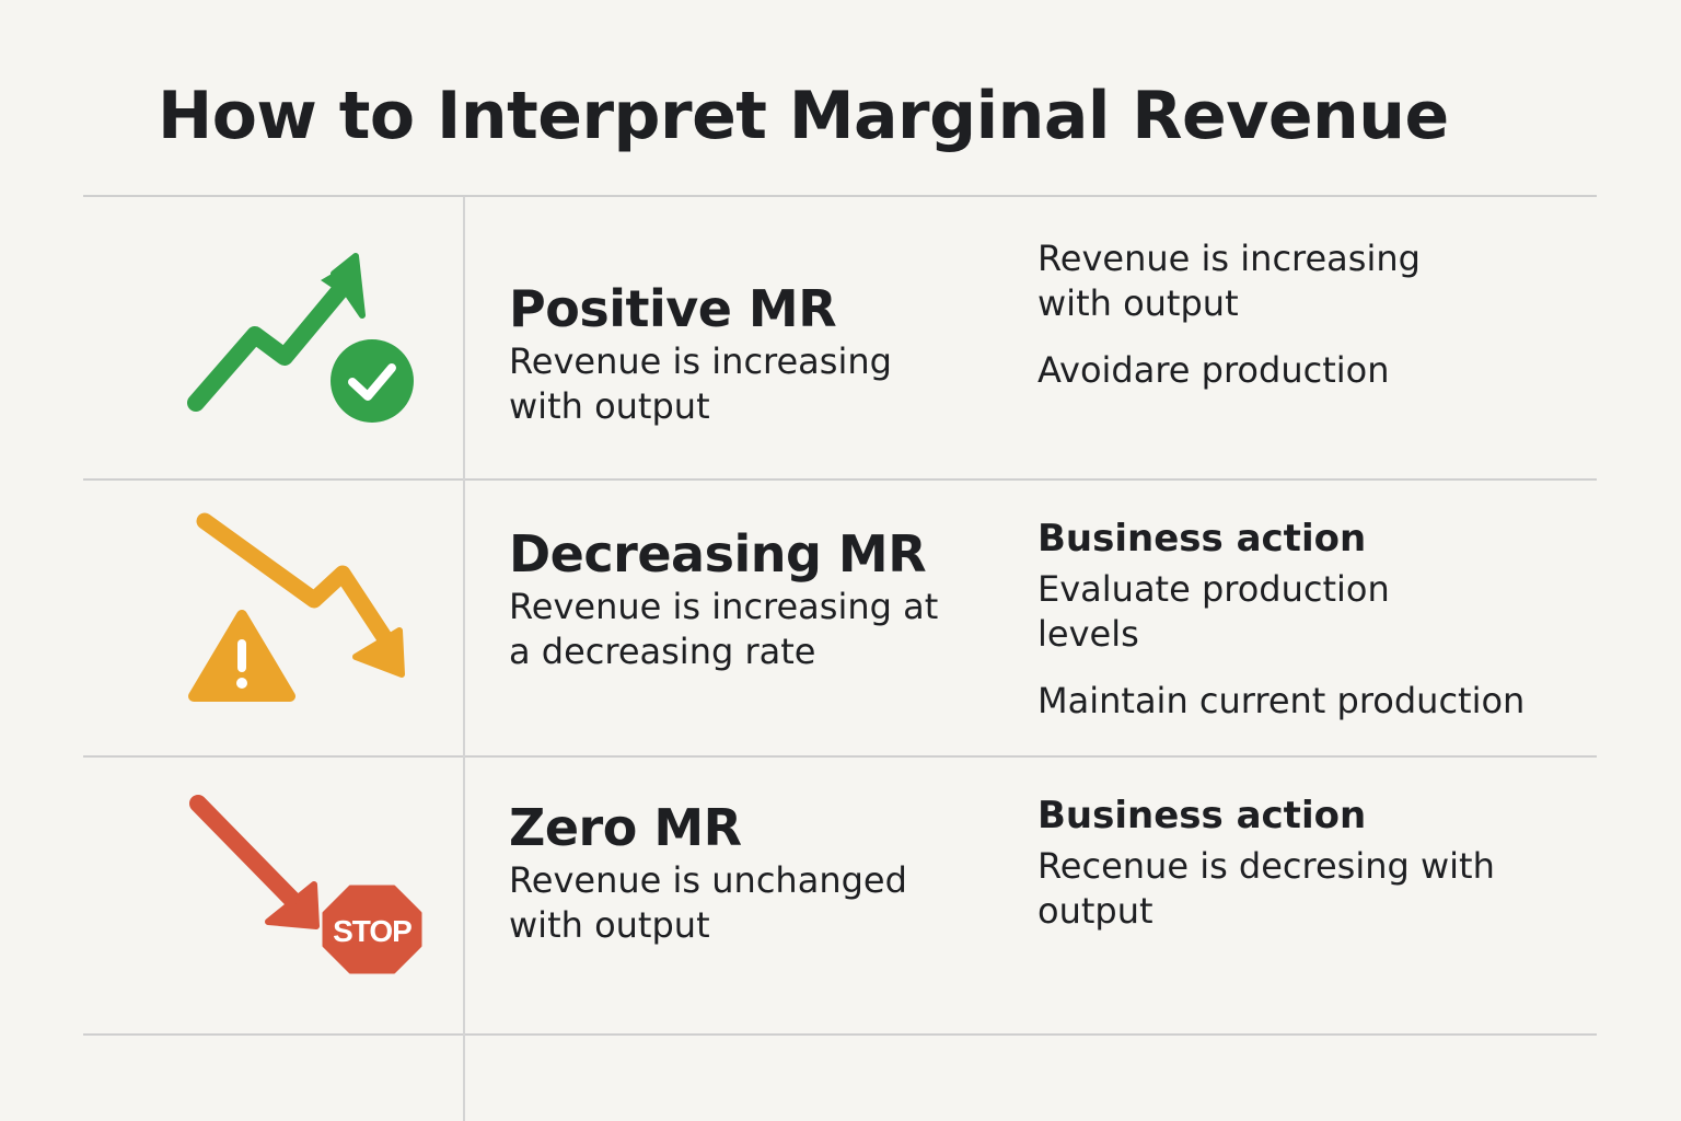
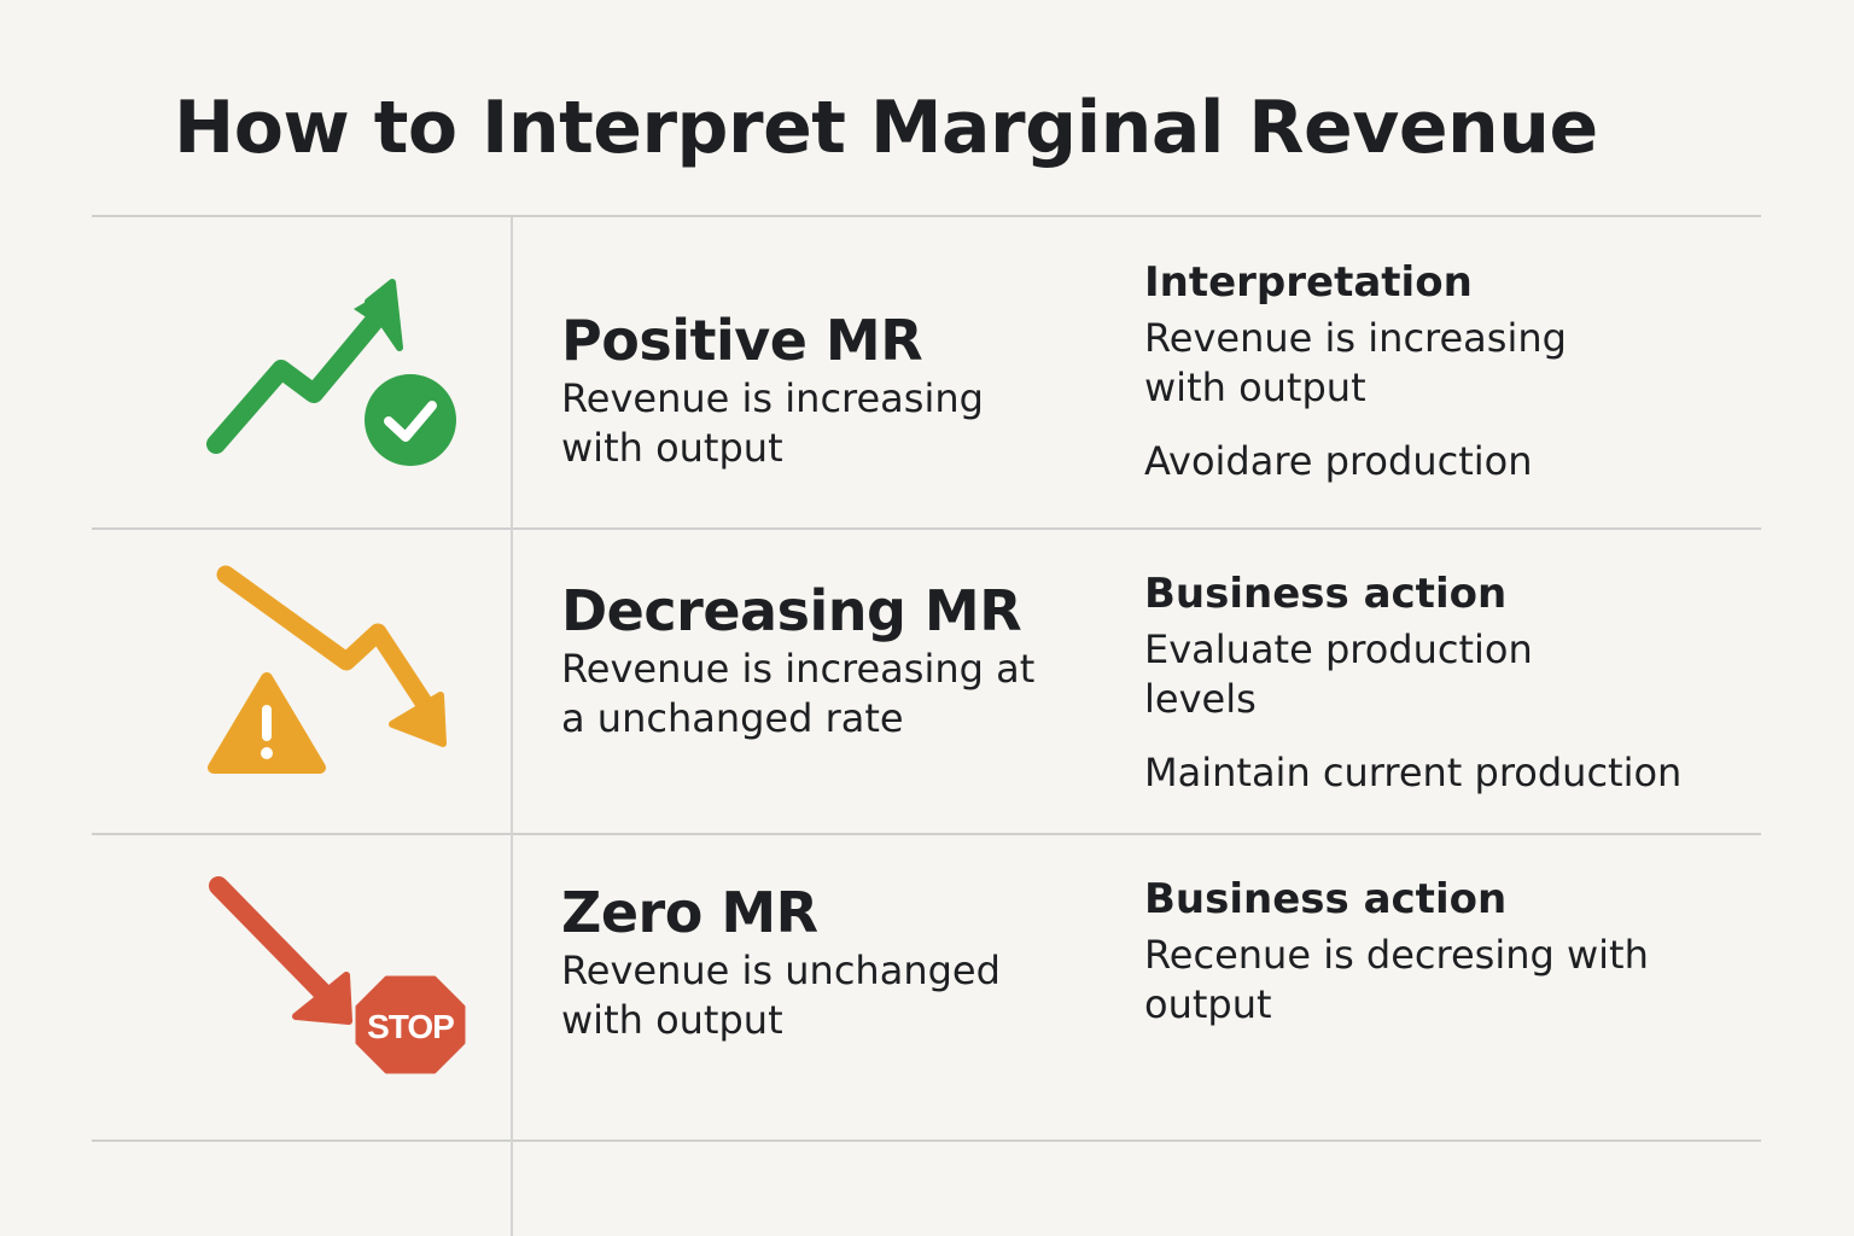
  How to Interpret Marginal Revenue
  Positive MR
  Revenue is increasing with output
+ Interpretation
  Revenue is increasing with output
  Avoidare production
  Decreasing MR
- Revenue is increasing at a decreasing rate
+ Revenue is increasing at a unchanged rate
  Business action
  Evaluate production levels
  Maintain current production
  STOP
  Zero MR
  Revenue is unchanged with output
  Business action
  Recenue is decresing with output
